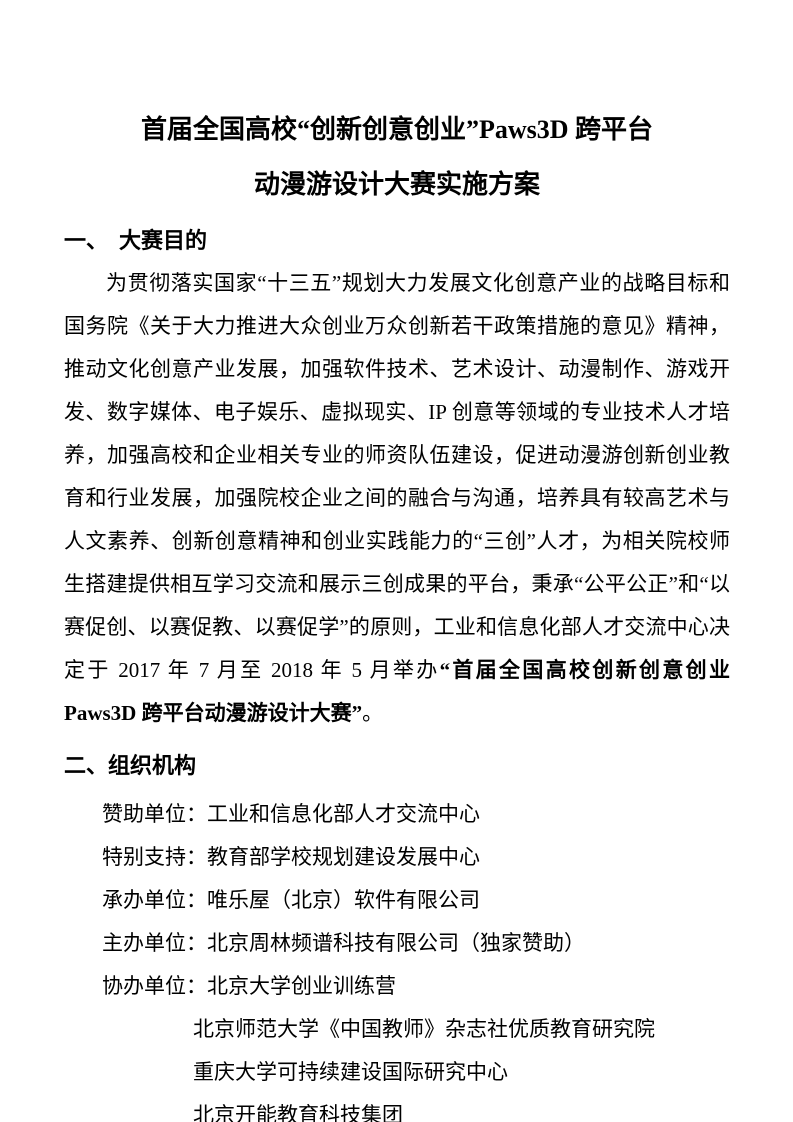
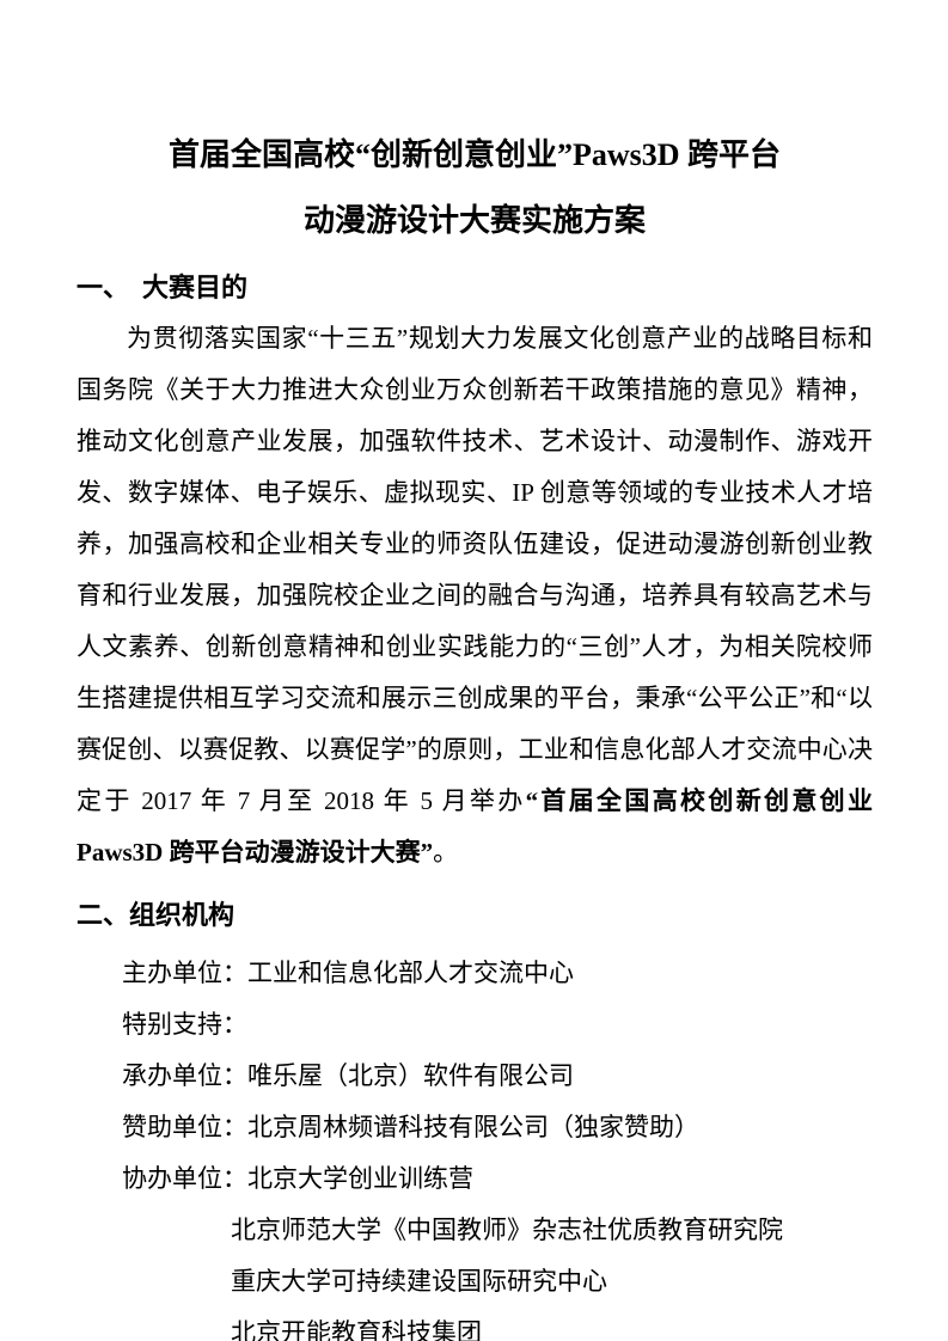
  首届全国高校“创新创意创业”Paws3D 跨平台
  动漫游设计大赛实施方案
  一、 大赛目的
  为贯彻落实国家“十三五”规划大力发展文化创意产业的战略目标和国务院《关于大力推进大众创业万众创新若干政策措施的意见》精神，推动文化创意产业发展，加强软件技术、艺术设计、动漫制作、游戏开发、数字媒体、电子娱乐、虚拟现实、IP 创意等领域的专业技术人才培养，加强高校和企业相关专业的师资队伍建设，促进动漫游创新创业教育和行业发展，加强院校企业之间的融合与沟通，培养具有较高艺术与人文素养、创新创意精神和创业实践能力的“三创”人才，为相关院校师生搭建提供相互学习交流和展示三创成果的平台，秉承“公平公正”和“以赛促创、以赛促教、以赛促学”的原则，工业和信息化部人才交流中心决定于 2017 年 7 月至 2018 年 5 月举办“首届全国高校创新创意创业 Paws3D 跨平台动漫游设计大赛”。
  二、组织机构
- 赞助单位：
+ 主办单位：
  工业和信息化部人才交流中心
  特别支持：
- 教育部学校规划建设发展中心
  承办单位：
  唯乐屋（北京）软件有限公司
- 主办单位：
+ 赞助单位：
  北京周林频谱科技有限公司（独家赞助）
  协办单位：
  北京大学创业训练营
  北京师范大学《中国教师》杂志社优质教育研究院
  重庆大学可持续建设国际研究中心
  北京开能教育科技集团
